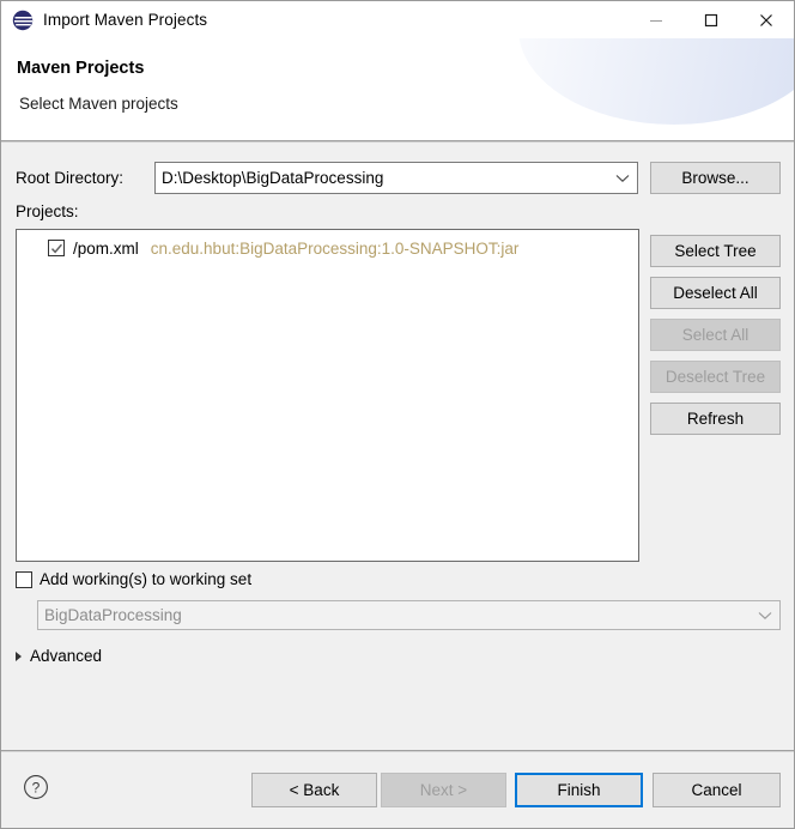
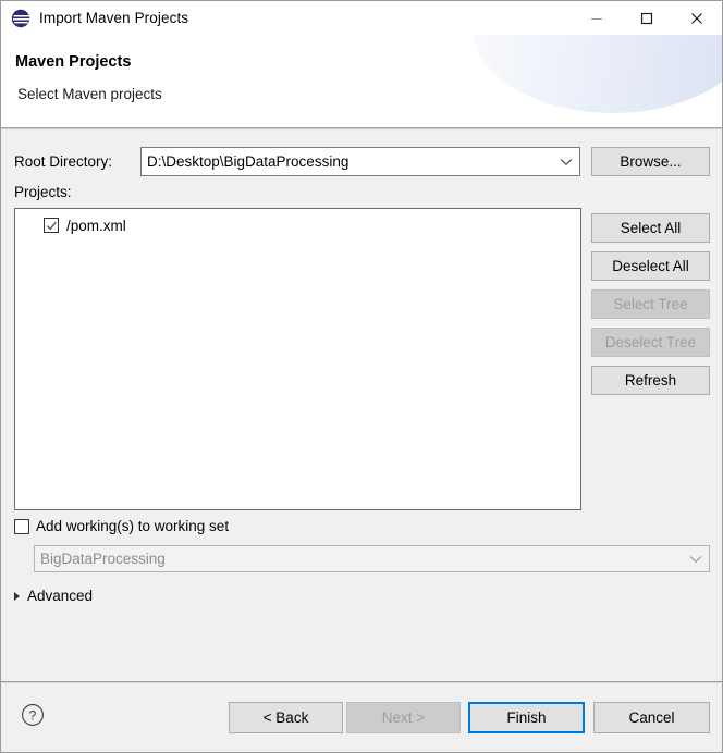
  Import Maven Projects
  Maven Projects
  Select Maven projects
  Root Directory:
  D:\Desktop\BigDataProcessing
  Browse...
  Projects:
  /pom.xml
- cn.edu.hbut:BigDataProcessing:1.0-SNAPSHOT:jar
- Select Tree
+ Select All
  Deselect All
- Select All
+ Select Tree
  Deselect Tree
  Refresh
  Add working(s) to working set
  BigDataProcessing
  Advanced
  ?
  < Back
  Next >
  Finish
  Cancel
